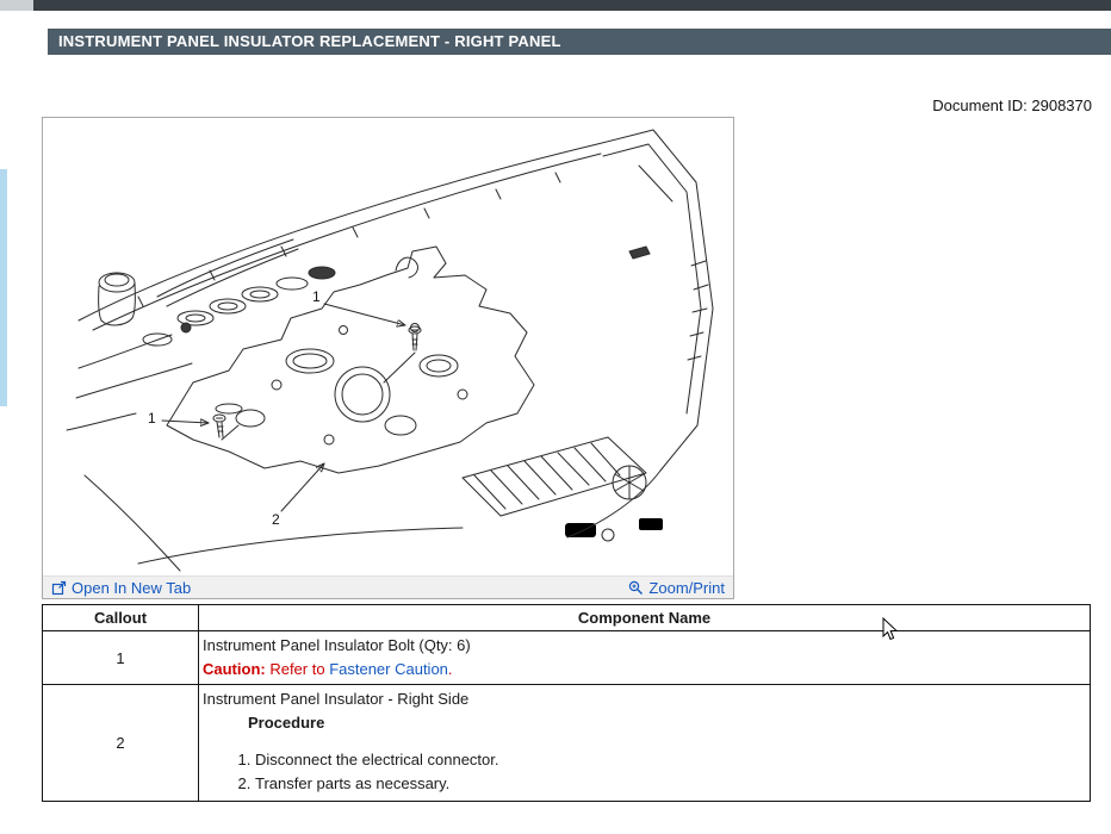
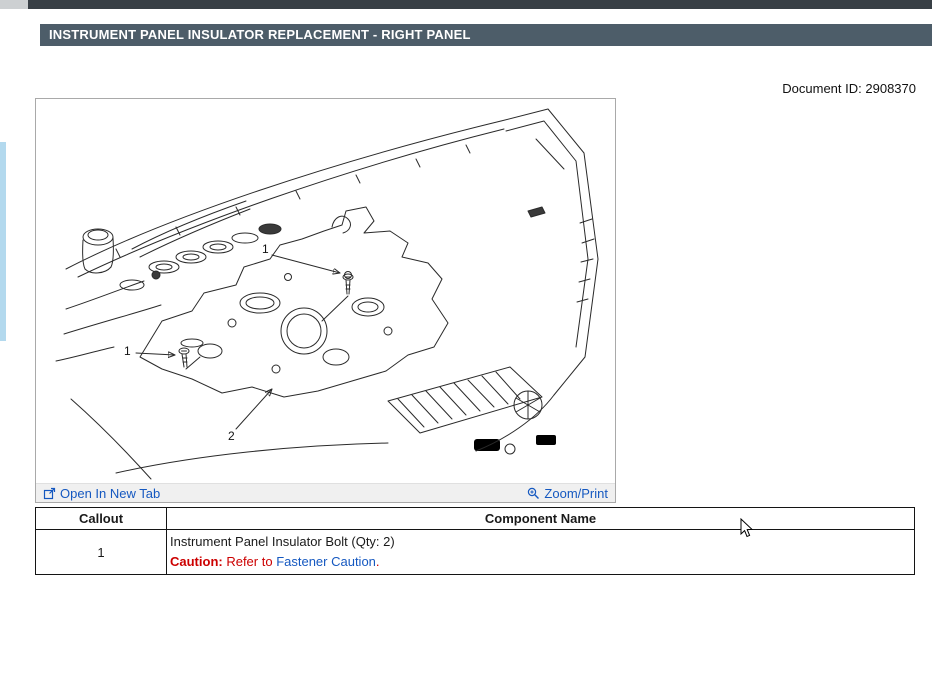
  INSTRUMENT PANEL INSULATOR REPLACEMENT - RIGHT PANEL
  Document ID: 2908370
  1
  1
  2
  Open In New Tab
  Zoom/Print
  Callout	Component Name
- 1	Instrument Panel Insulator Bolt (Qty: 6) Caution: Refer to Fastener Caution.
+ 1	Instrument Panel Insulator Bolt (Qty: 2) Caution: Refer to Fastener Caution.
- 2	Instrument Panel Insulator - Right Side Procedure Disconnect the electrical connector. Transfer parts as necessary.
